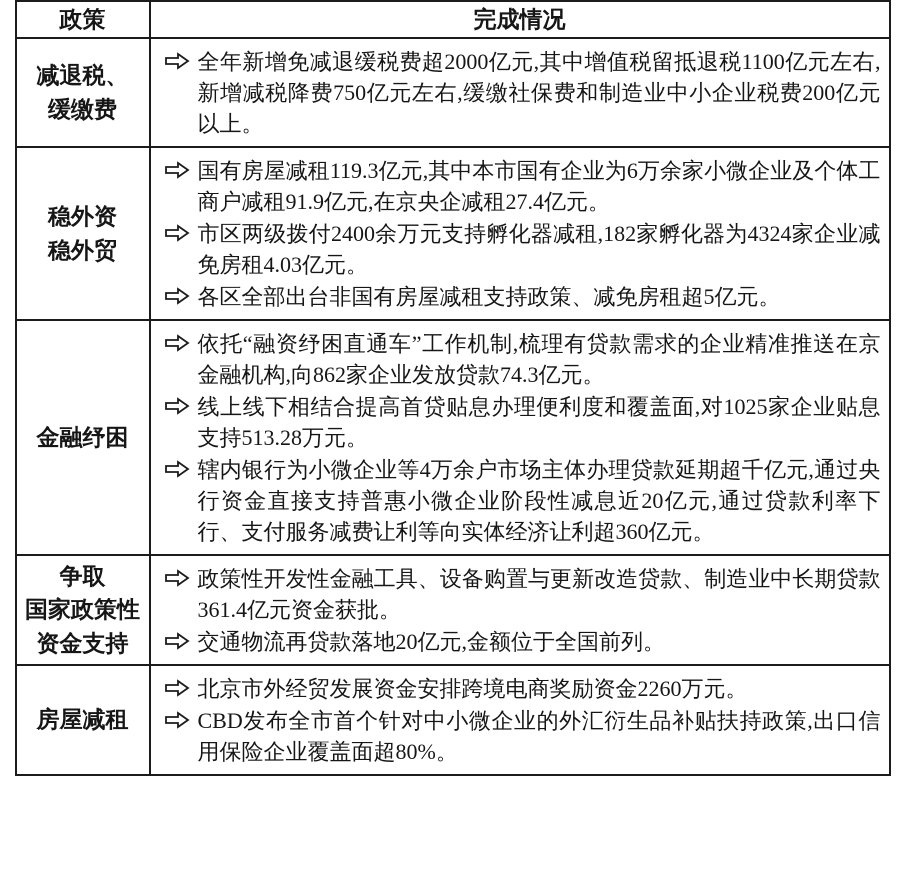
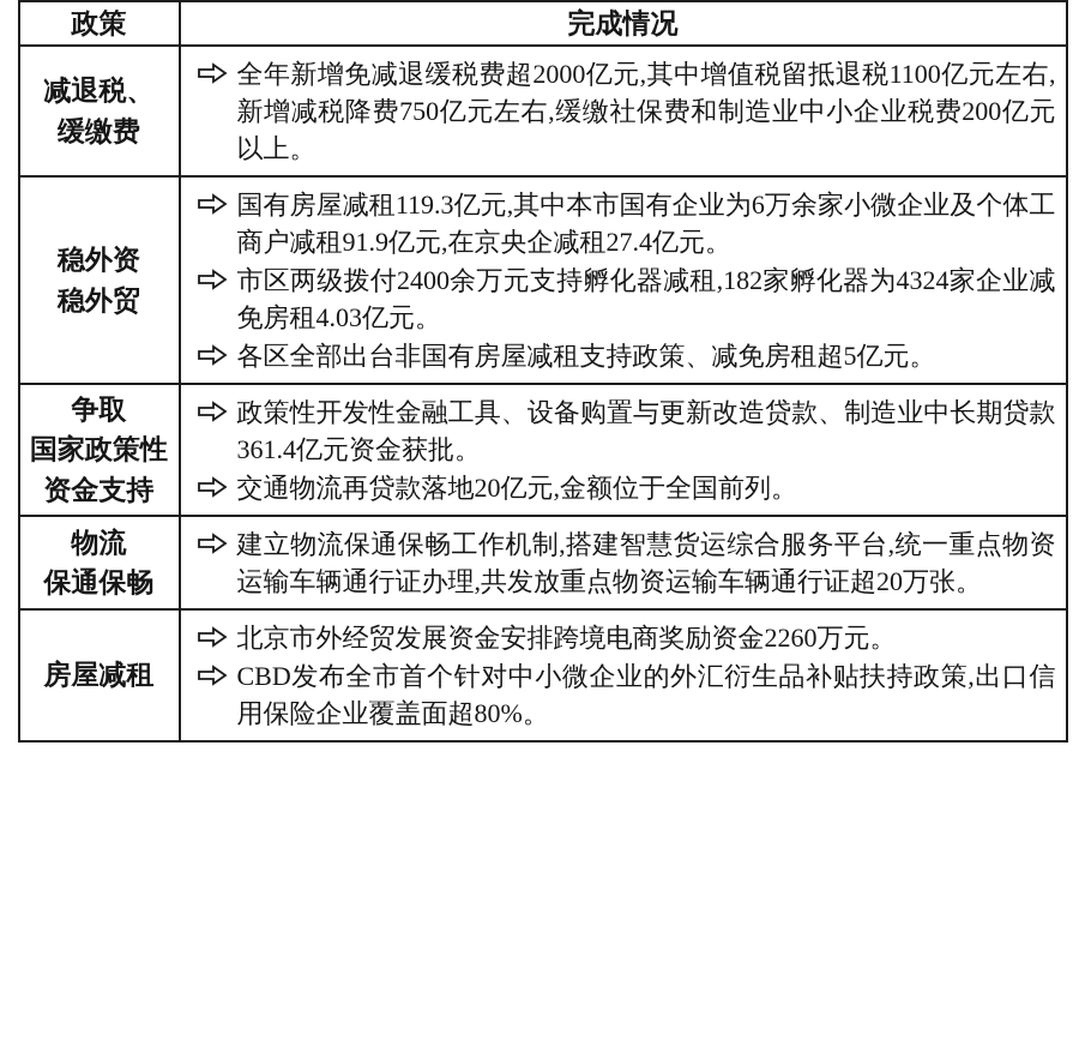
  政策	完成情况
  减退税、 缓缴费	全年新增免减退缓税费超2000亿元,其中增值税留抵退税1100亿元左右,新增减税降费750亿元左右,缓缴社保费和制造业中小企业税费200亿元以上。
  稳外资 稳外贸	国有房屋减租119.3亿元,其中本市国有企业为6万余家小微企业及个体工商户减租91.9亿元,在京央企减租27.4亿元。 市区两级拨付2400余万元支持孵化器减租,182家孵化器为4324家企业减免房租4.03亿元。 各区全部出台非国有房屋减租支持政策、减免房租超5亿元。
- 金融纾困	依托“融资纾困直通车”工作机制,梳理有贷款需求的企业精准推送在京金融机构,向862家企业发放贷款74.3亿元。 线上线下相结合提高首贷贴息办理便利度和覆盖面,对1025家企业贴息支持513.28万元。 辖内银行为小微企业等4万余户市场主体办理贷款延期超千亿元,通过央行资金直接支持普惠小微企业阶段性减息近20亿元,通过贷款利率下行、支付服务减费让利等向实体经济让利超360亿元。
  争取 国家政策性 资金支持	政策性开发性金融工具、设备购置与更新改造贷款、制造业中长期贷款361.4亿元资金获批。 交通物流再贷款落地20亿元,金额位于全国前列。
+ 物流 保通保畅	建立物流保通保畅工作机制,搭建智慧货运综合服务平台,统一重点物资运输车辆通行证办理,共发放重点物资运输车辆通行证超20万张。
  房屋减租	北京市外经贸发展资金安排跨境电商奖励资金2260万元。 CBD发布全市首个针对中小微企业的外汇衍生品补贴扶持政策,出口信用保险企业覆盖面超80%。
